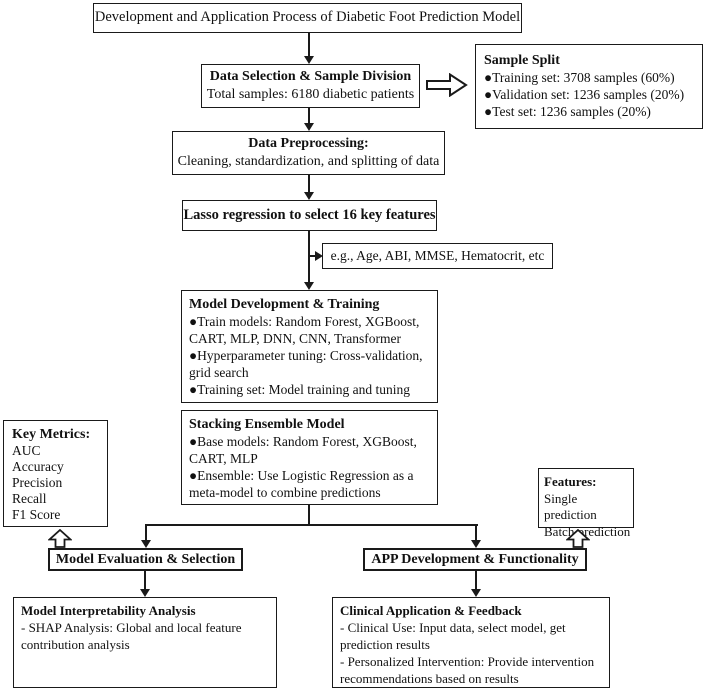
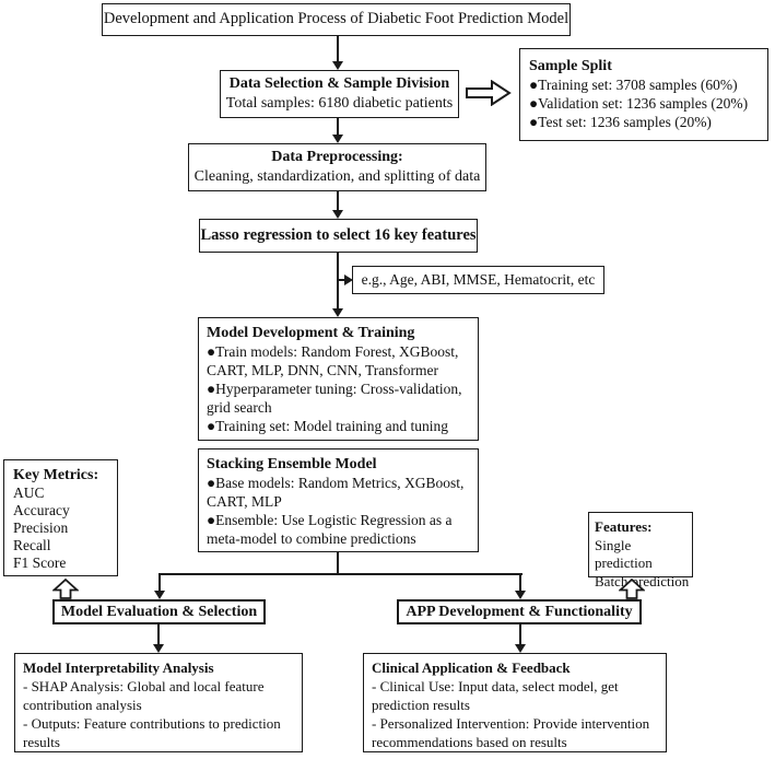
  Development and Application Process of Diabetic Foot Prediction Model
  Data Selection & Sample Division
  Total samples: 6180 diabetic patients
  Sample Split
  ●Training set: 3708 samples (60%)
  ●Validation set: 1236 samples (20%)
  ●Test set: 1236 samples (20%)
  Data Preprocessing:
  Cleaning, standardization, and splitting of data
  Lasso regression to select 16 key features
  e.g., Age, ABI, MMSE, Hematocrit, etc
  Model Development & Training
  ●Train models: Random Forest, XGBoost, CART, MLP, DNN, CNN, Transformer
  ●Hyperparameter tuning: Cross-validation, grid search
  ●Training set: Model training and tuning
  Stacking Ensemble Model
- ●Base models: Random Forest, XGBoost, CART, MLP
+ ●Base models: Random Metrics, XGBoost, CART, MLP
  ●Ensemble: Use Logistic Regression as a meta-model to combine predictions
  Key Metrics:
  AUC
  Accuracy
  Precision
  Recall
  F1 Score
  Features:
  Single prediction
  Batch prediction
  Model Evaluation & Selection
  APP Development & Functionality
  Model Interpretability Analysis
  - SHAP Analysis: Global and local feature contribution analysis
+ - Outputs: Feature contributions to prediction results
  Clinical Application & Feedback
  - Clinical Use: Input data, select model, get prediction results
  - Personalized Intervention: Provide intervention recommendations based on results
